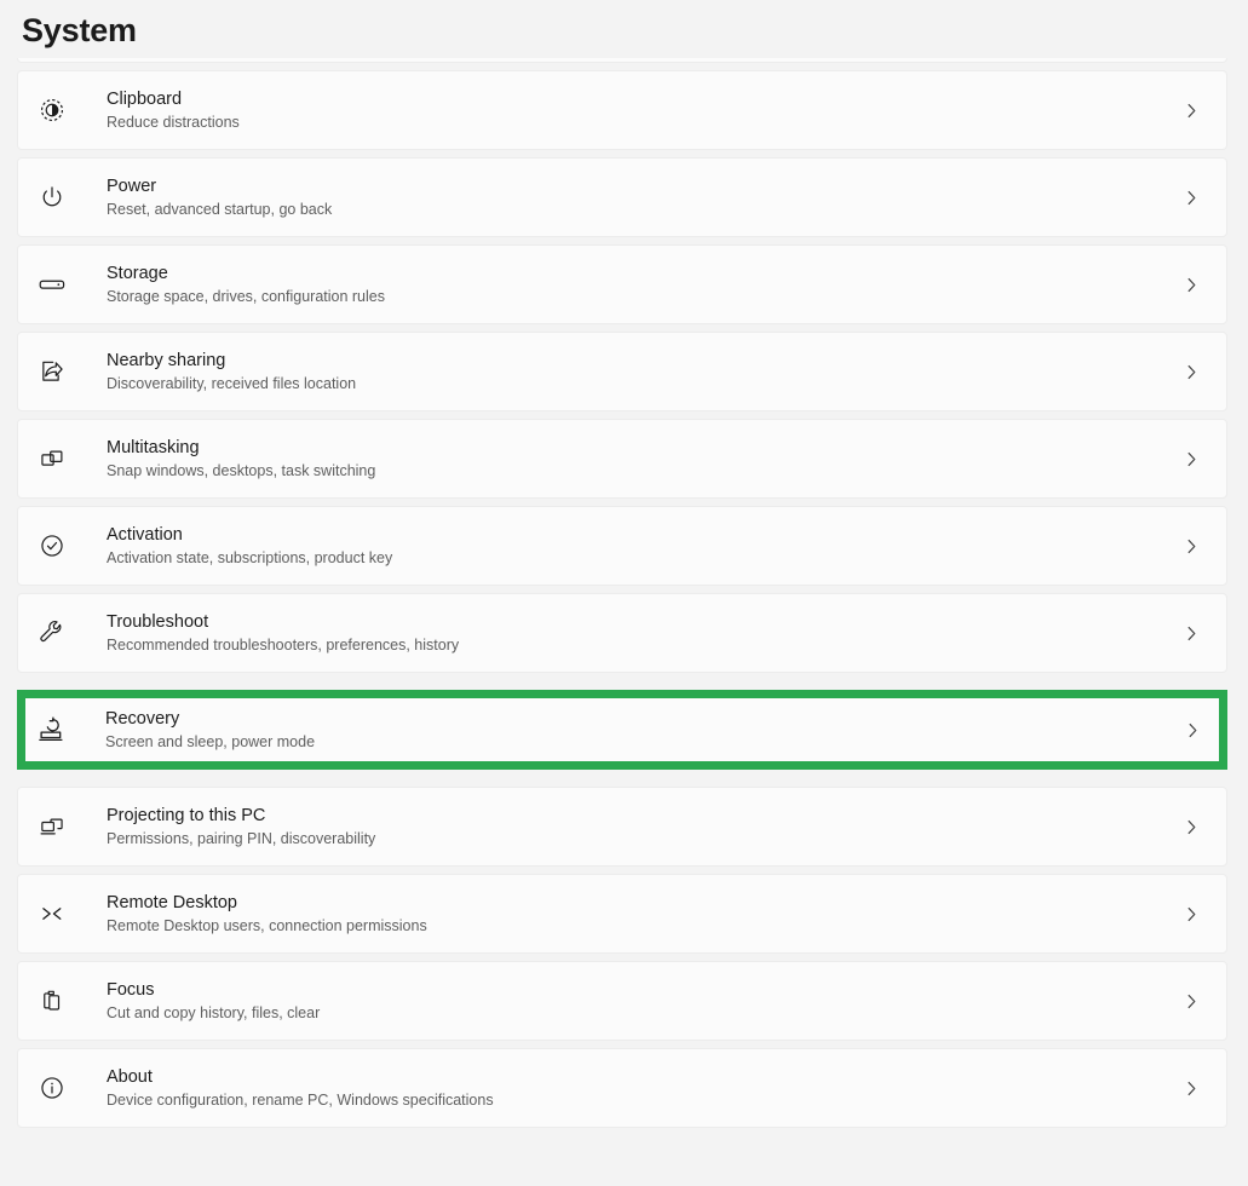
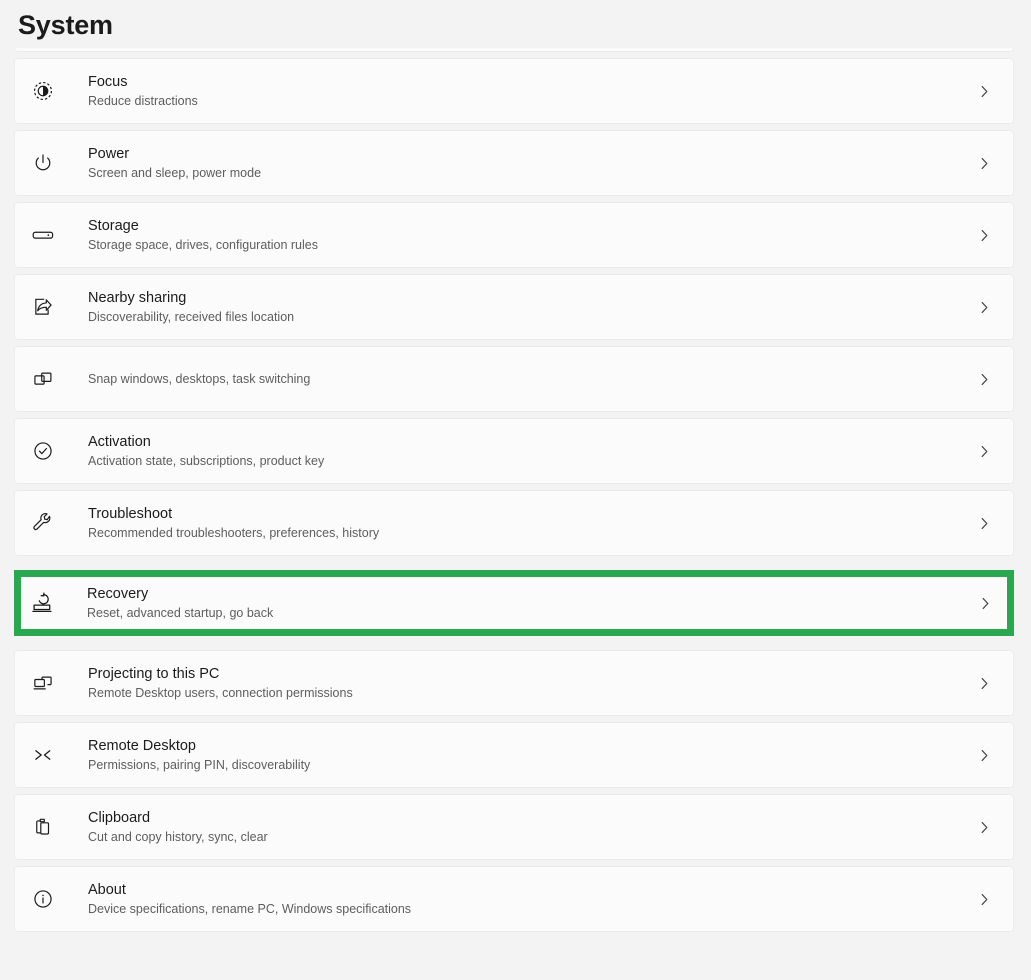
  System
- Clipboard
+ Focus
  Reduce distractions
  Power
- Reset, advanced startup, go back
+ Screen and sleep, power mode
  Storage
  Storage space, drives, configuration rules
  Nearby sharing
  Discoverability, received files location
- Multitasking
  Snap windows, desktops, task switching
  Activation
  Activation state, subscriptions, product key
  Troubleshoot
  Recommended troubleshooters, preferences, history
  Recovery
- Screen and sleep, power mode
+ Reset, advanced startup, go back
  Projecting to this PC
- Permissions, pairing PIN, discoverability
+ Remote Desktop users, connection permissions
  Remote Desktop
- Remote Desktop users, connection permissions
+ Permissions, pairing PIN, discoverability
- Focus
+ Clipboard
- Cut and copy history, files, clear
+ Cut and copy history, sync, clear
  About
- Device configuration, rename PC, Windows specifications
+ Device specifications, rename PC, Windows specifications
